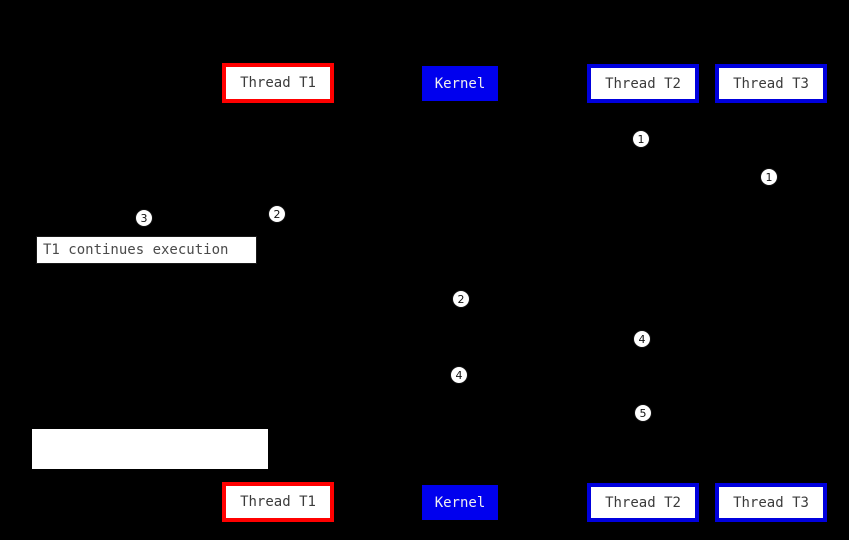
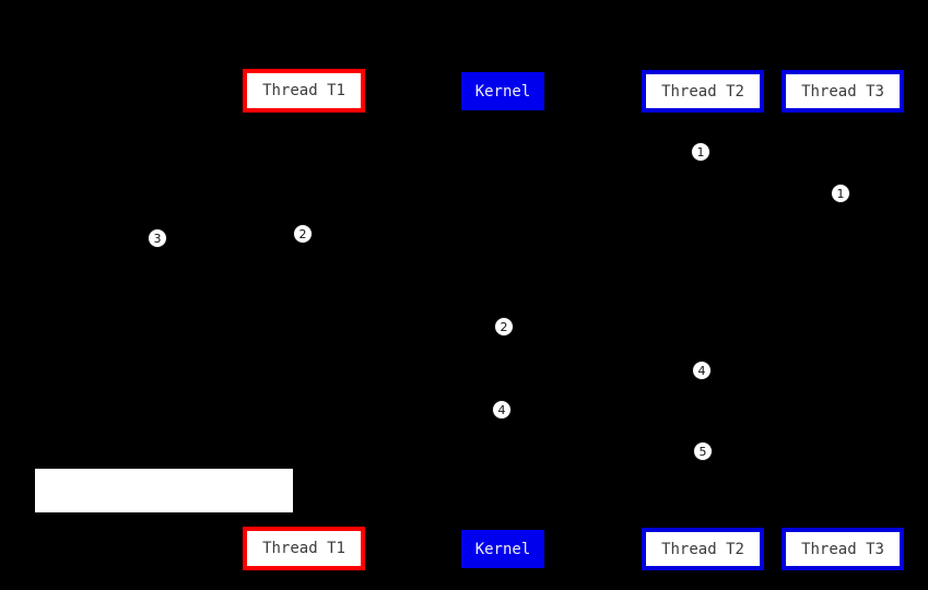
  Thread T1
  Kernel
  Thread T2
  Thread T3
  1
  1
  2
  3
  2
  4
  4
  5
- T1 continues execution
  Thread T1
  Kernel
  Thread T2
  Thread T3
